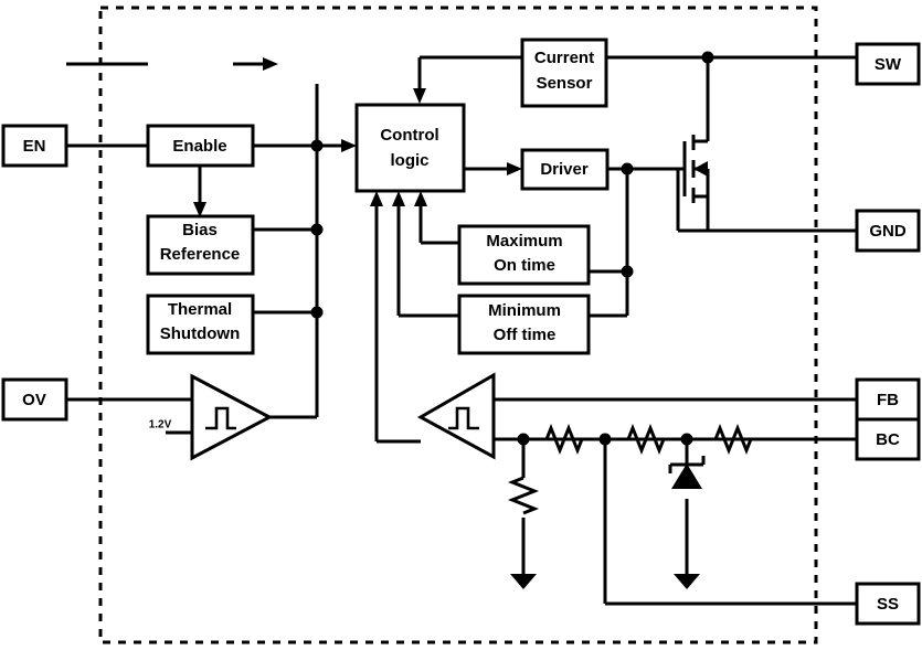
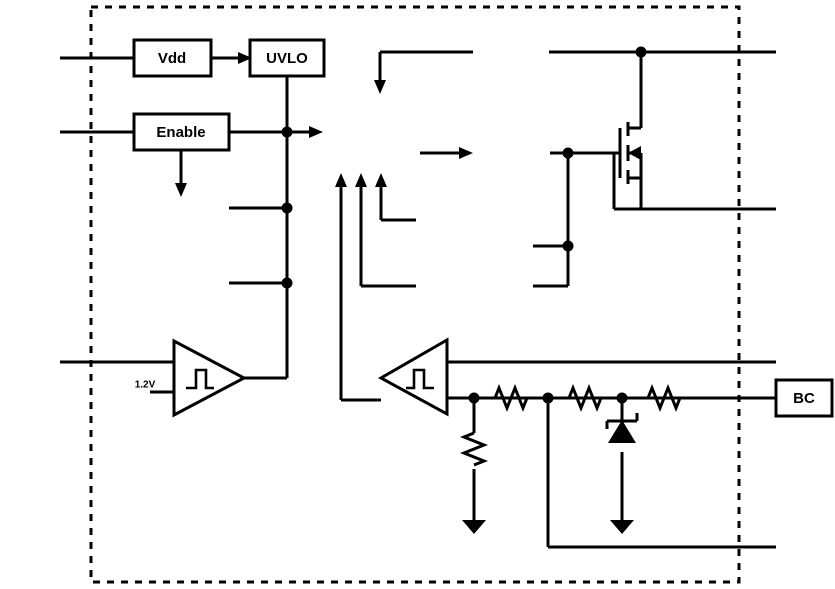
+ Vdd
+ UVLO
  Enable
- Bias
- Reference
- Thermal
- Shutdown
- Control
- logic
- Current
- Sensor
- Driver
- Maximum
- On time
- Minimum
- Off time
- EN
- OV
- SW
- GND
- FB
  BC
- SS
  1.2V
